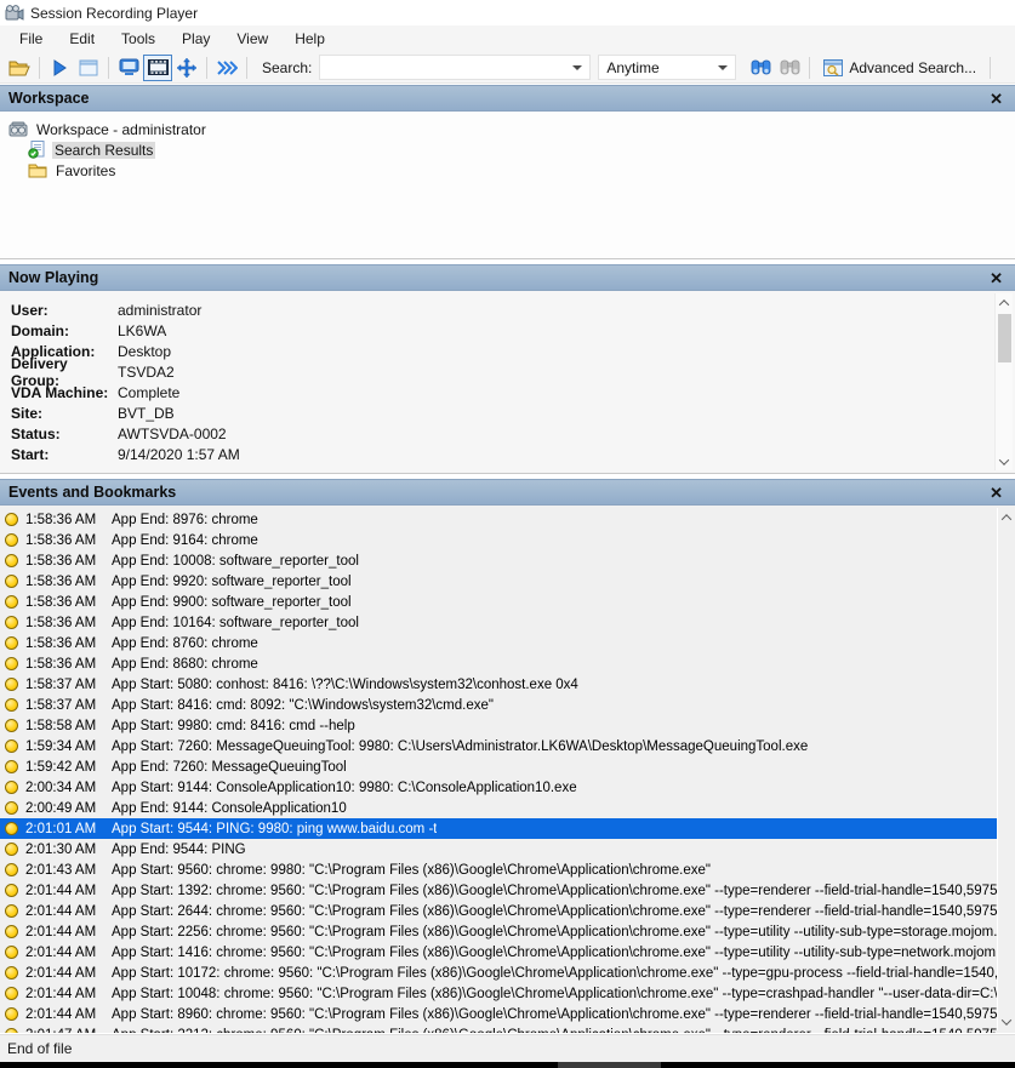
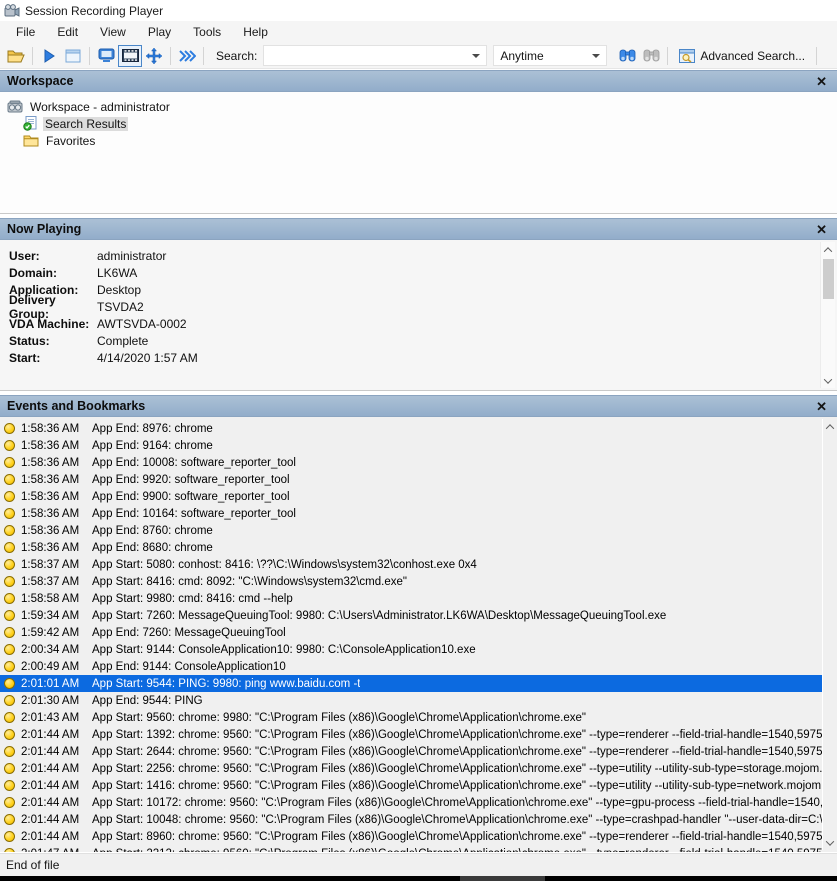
  Session Recording Player
  File
  Edit
- Tools
+ View
  Play
- View
+ Tools
  Help
  Search:
  Anytime
  Advanced Search...
  Workspace
  ✕
  Workspace - administrator
  Search Results
  Favorites
  Now Playing
  ✕
  User:
  administrator
  Domain:
  LK6WA
  Application:
  Desktop
  Delivery Group:
  TSVDA2
  VDA Machine:
- Complete
+ AWTSVDA-0002
- Site:
- BVT_DB
  Status:
- AWTSVDA-0002
+ Complete
  Start:
- 9/14/2020 1:57 AM
+ 4/14/2020 1:57 AM
  Events and Bookmarks
  ✕
  1:58:36 AM
  App End: 8976: chrome
  1:58:36 AM
  App End: 9164: chrome
  1:58:36 AM
  App End: 10008: software_reporter_tool
  1:58:36 AM
  App End: 9920: software_reporter_tool
  1:58:36 AM
  App End: 9900: software_reporter_tool
  1:58:36 AM
  App End: 10164: software_reporter_tool
  1:58:36 AM
  App End: 8760: chrome
  1:58:36 AM
  App End: 8680: chrome
  1:58:37 AM
  App Start: 5080: conhost: 8416: \??\C:\Windows\system32\conhost.exe 0x4
  1:58:37 AM
  App Start: 8416: cmd: 8092: "C:\Windows\system32\cmd.exe"
  1:58:58 AM
  App Start: 9980: cmd: 8416: cmd --help
  1:59:34 AM
  App Start: 7260: MessageQueuingTool: 9980: C:\Users\Administrator.LK6WA\Desktop\MessageQueuingTool.exe
  1:59:42 AM
  App End: 7260: MessageQueuingTool
  2:00:34 AM
  App Start: 9144: ConsoleApplication10: 9980: C:\ConsoleApplication10.exe
  2:00:49 AM
  App End: 9144: ConsoleApplication10
  2:01:01 AM
  App Start: 9544: PING: 9980: ping www.baidu.com -t
  2:01:30 AM
  App End: 9544: PING
  2:01:43 AM
  App Start: 9560: chrome: 9980: "C:\Program Files (x86)\Google\Chrome\Application\chrome.exe"
  2:01:44 AM
  App Start: 1392: chrome: 9560: "C:\Program Files (x86)\Google\Chrome\Application\chrome.exe" --type=renderer --field-trial-handle=1540,5975
  2:01:44 AM
  App Start: 2644: chrome: 9560: "C:\Program Files (x86)\Google\Chrome\Application\chrome.exe" --type=renderer --field-trial-handle=1540,5975
  2:01:44 AM
  App Start: 2256: chrome: 9560: "C:\Program Files (x86)\Google\Chrome\Application\chrome.exe" --type=utility --utility-sub-type=storage.mojom.
  2:01:44 AM
  App Start: 1416: chrome: 9560: "C:\Program Files (x86)\Google\Chrome\Application\chrome.exe" --type=utility --utility-sub-type=network.mojom
  2:01:44 AM
  App Start: 10172: chrome: 9560: "C:\Program Files (x86)\Google\Chrome\Application\chrome.exe" --type=gpu-process --field-trial-handle=1540,
  2:01:44 AM
  App Start: 10048: chrome: 9560: "C:\Program Files (x86)\Google\Chrome\Application\chrome.exe" --type=crashpad-handler "--user-data-dir=C:\
  2:01:44 AM
  App Start: 8960: chrome: 9560: "C:\Program Files (x86)\Google\Chrome\Application\chrome.exe" --type=renderer --field-trial-handle=1540,5975
  End of file
